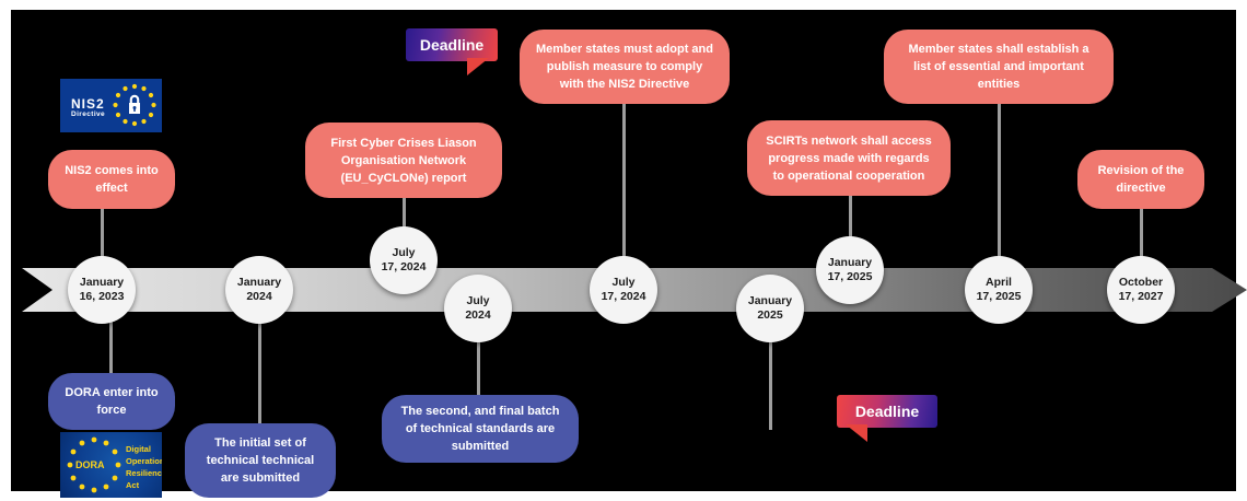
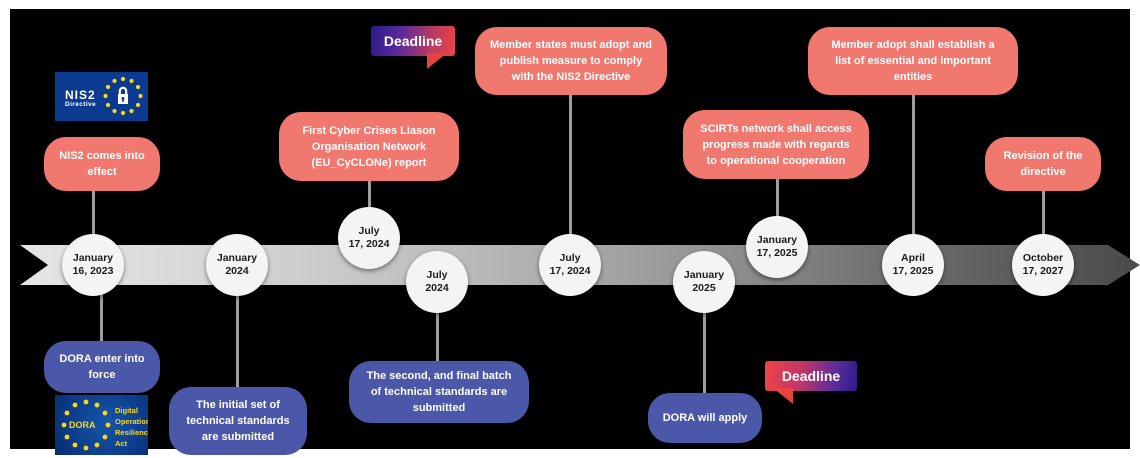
  NIS2
  DORA
  Digital
  Operatio
  Resilienc
  Act
  Deadline
  Deadline
  NIS2 comes into effect
  First Cyber Crises Liason Organisation Network (EU_CyCLONe) report
  Member states must adopt and publish measure to comply with the NIS2 Directive
  SCIRTs network shall access progress made with regards to operational cooperation
- Member states shall establish a list of essential and important entities
+ Member adopt shall establish a list of essential and important entities
  Revision of the directive
  DORA enter into force
- The initial set of technical technical are submitted
+ The initial set of technical standards are submitted
  The second, and final batch of technical standards are submitted
+ DORA will apply
  January
  16, 2023
  January
  2024
  July
  17, 2024
  July
  2024
  July
  17, 2024
  January
  2025
  January
  17, 2025
  April
  17, 2025
  October
  17, 2027
